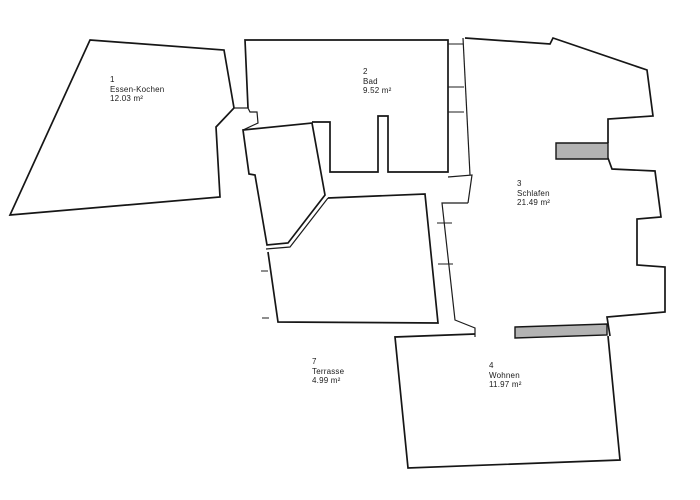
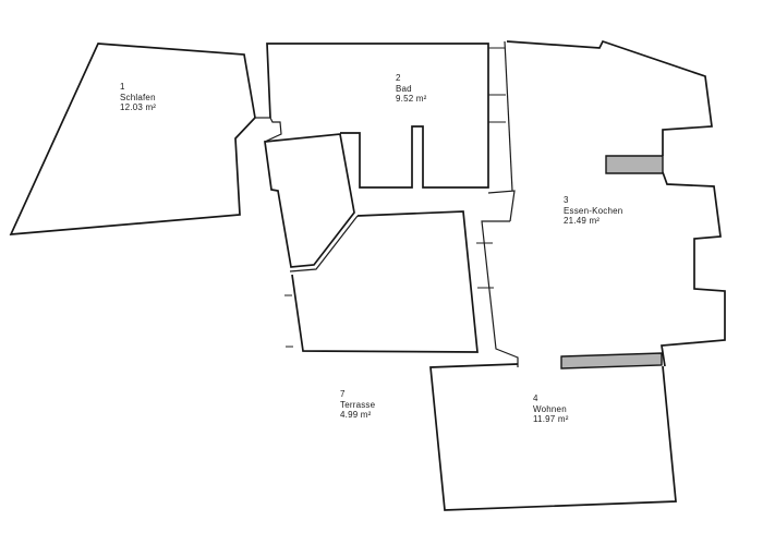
  1
- Essen-Kochen
+ Schlafen
  12.03 m²
  2
  Bad
  9.52 m²
  3
- Schlafen
+ Essen-Kochen
  21.49 m²
  4
  Wohnen
  11.97 m²
  7
  Terrasse
  4.99 m²
